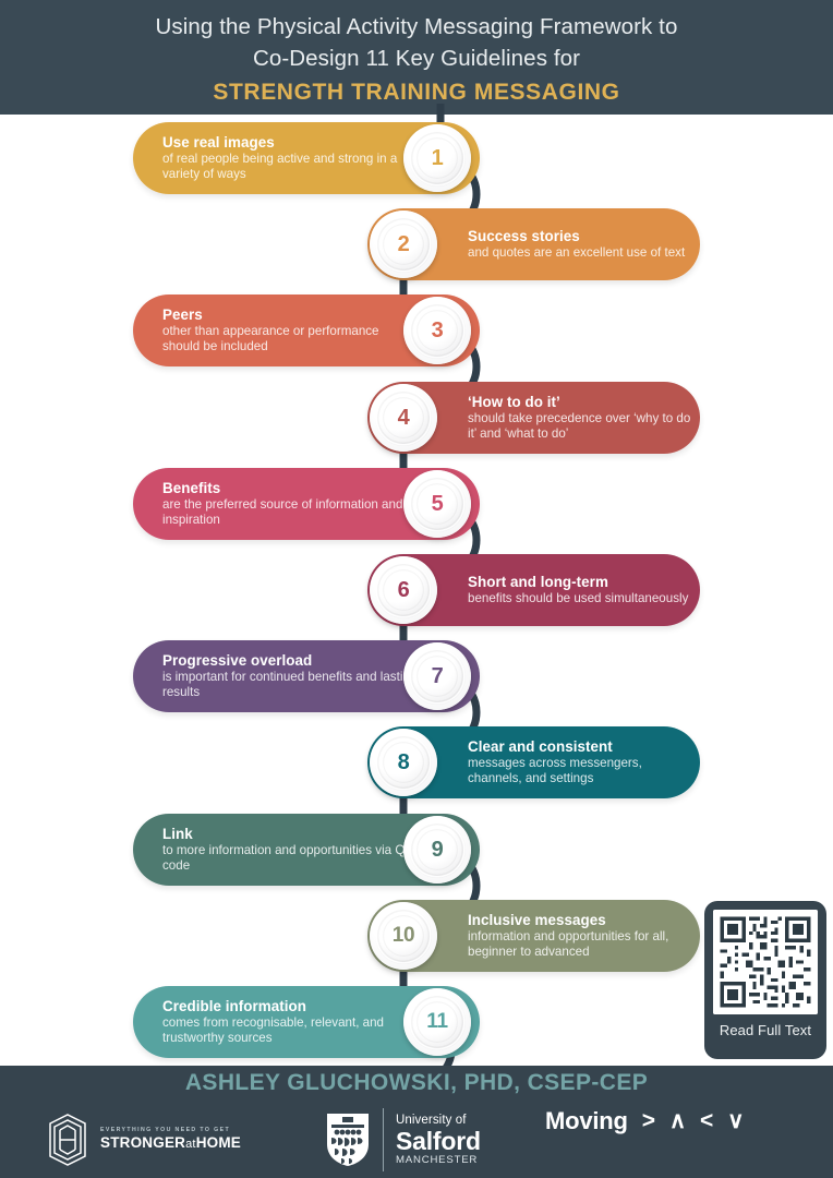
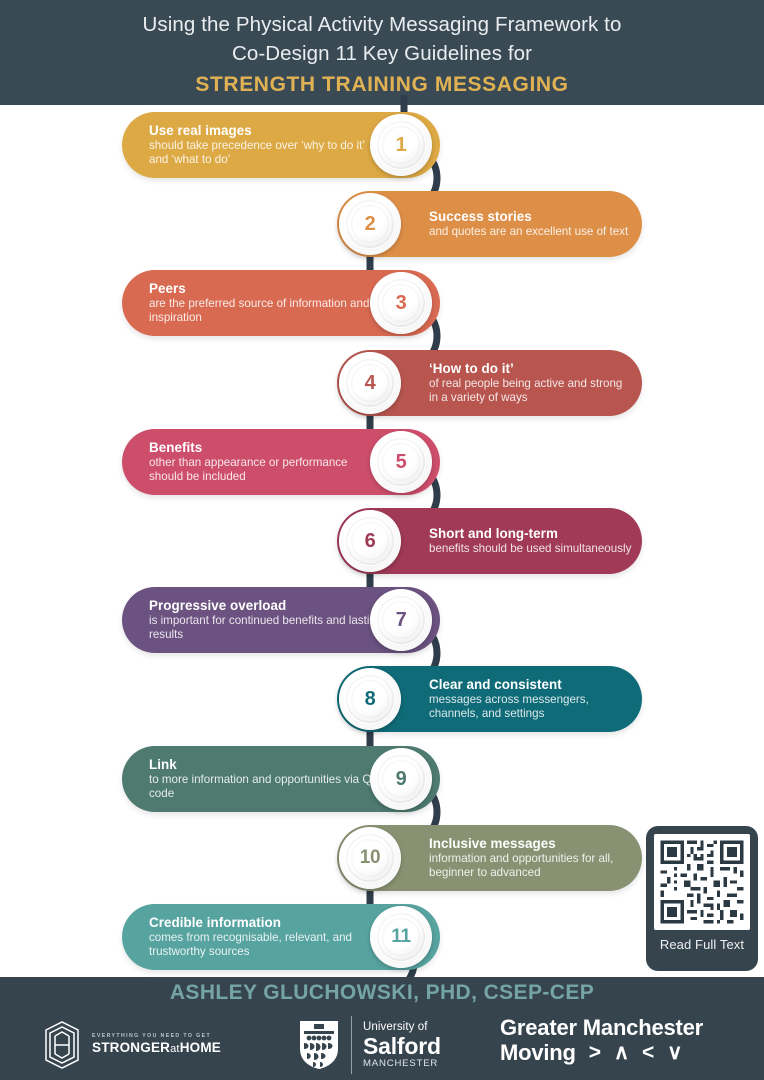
  Using the Physical Activity Messaging Framework to
  Co-Design 11 Key Guidelines for
  STRENGTH TRAINING MESSAGING
  Use real images
- of real people being active and strong in a variety of ways
+ should take precedence over ‘why to do it’ and ‘what to do’
  1
  Success stories
  and quotes are an excellent use of text
  2
  Peers
- other than appearance or performance should be included
+ are the preferred source of information and inspiration
  3
  ‘How to do it’
- should take precedence over ‘why to do it’ and ‘what to do’
+ of real people being active and strong in a variety of ways
  4
  Benefits
- are the preferred source of information and inspiration
+ other than appearance or performance should be included
  5
  Short and long-term
  benefits should be used simultaneously
  6
  Progressive overload
  is important for continued benefits and lasti results
  7
  Clear and consistent
  messages across messengers, channels, and settings
  8
  Link
  to more information and opportunities via Q code
  9
  Inclusive messages
  information and opportunities for all, beginner to advanced
  10
  Credible information
  comes from recognisable, relevant, and trustworthy sources
  11
  Read Full Text
  ASHLEY GLUCHOWSKI, PHD, CSEP-CEP
  STRONGERatHOME
  University of
  Salford
  MANCHESTER
+ Greater Manchester
  Moving
  >
  ∧
  <
  ∨
